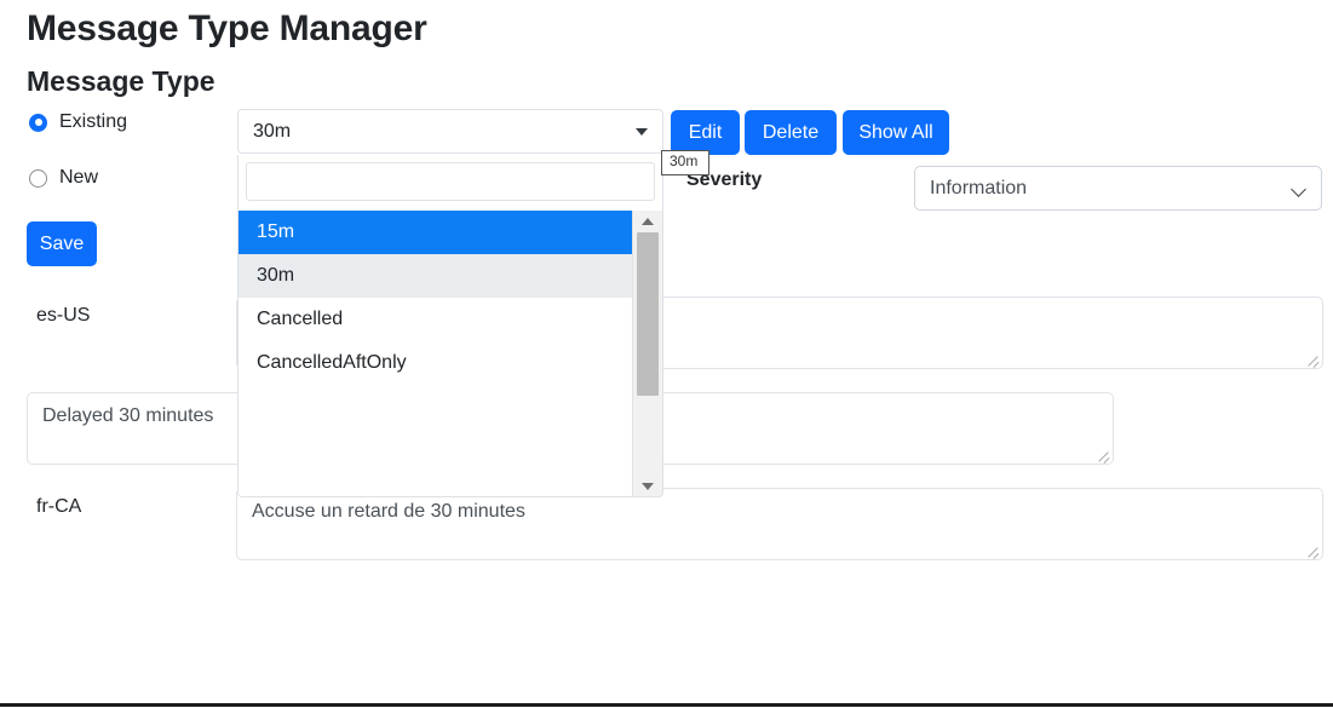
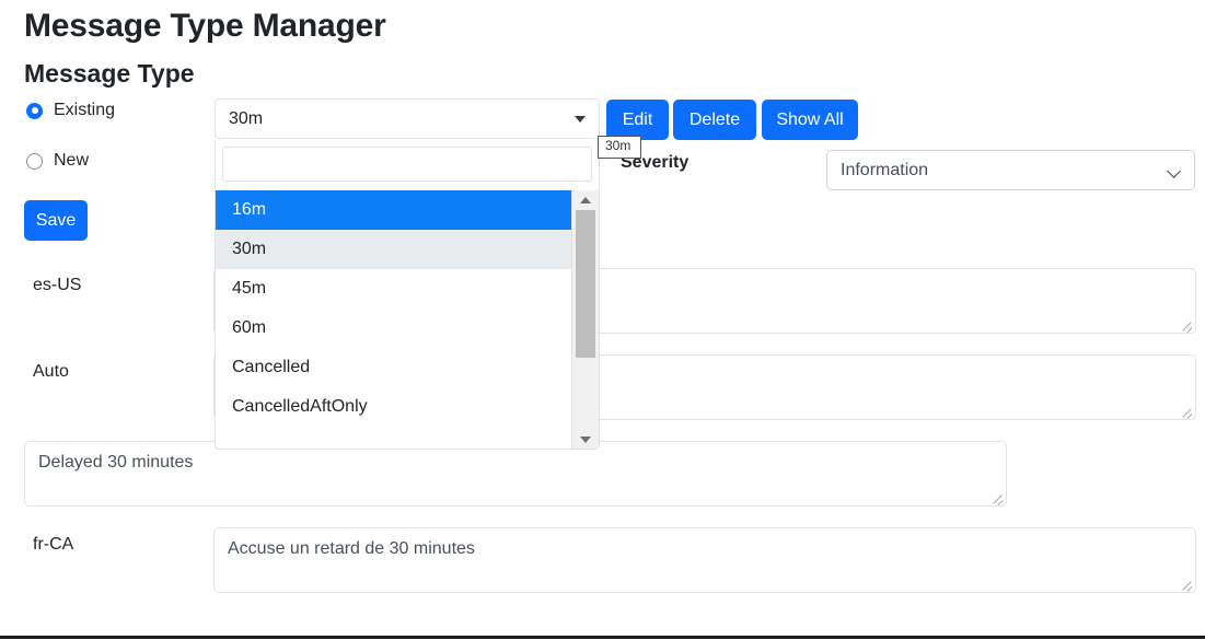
  Message Type Manager
  Message Type
  Existing
  New
  Save
  Edit
  Delete
  Show All
  30m
  Severity
  Information
  30m
- 15m
+ 16m
  30m
+ 45m
+ 60m
  Cancelled
  CancelledAftOnly
  es-US
+ Auto
  Delayed 30 minutes
  fr-CA
  Accuse un retard de 30 minutes
